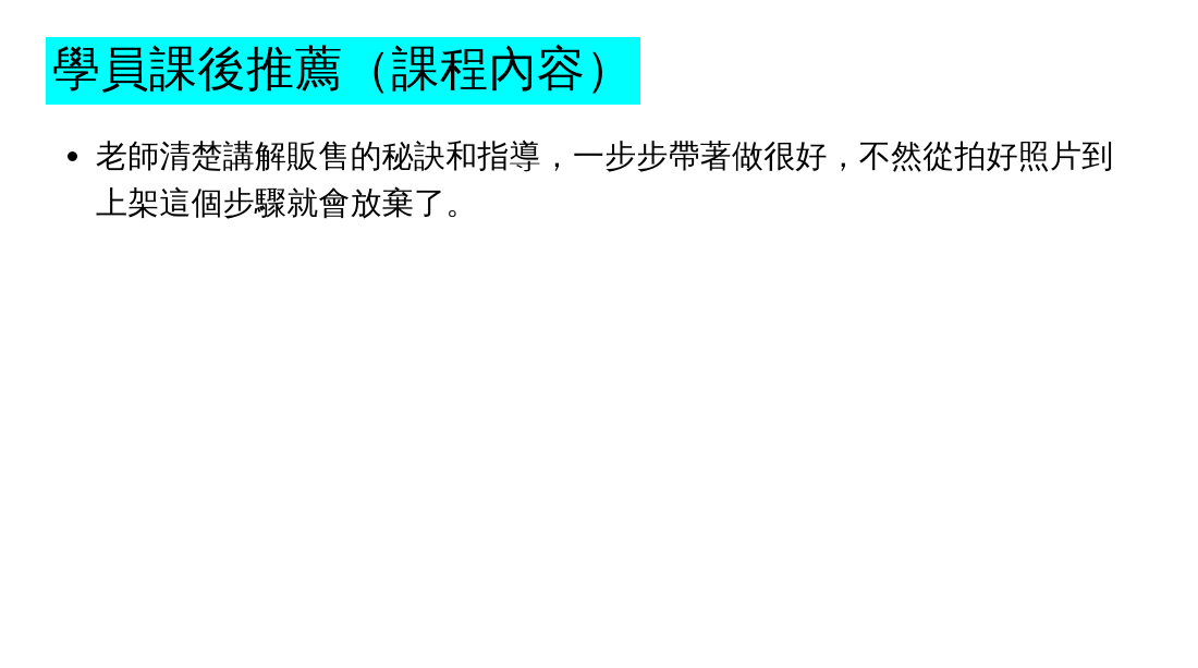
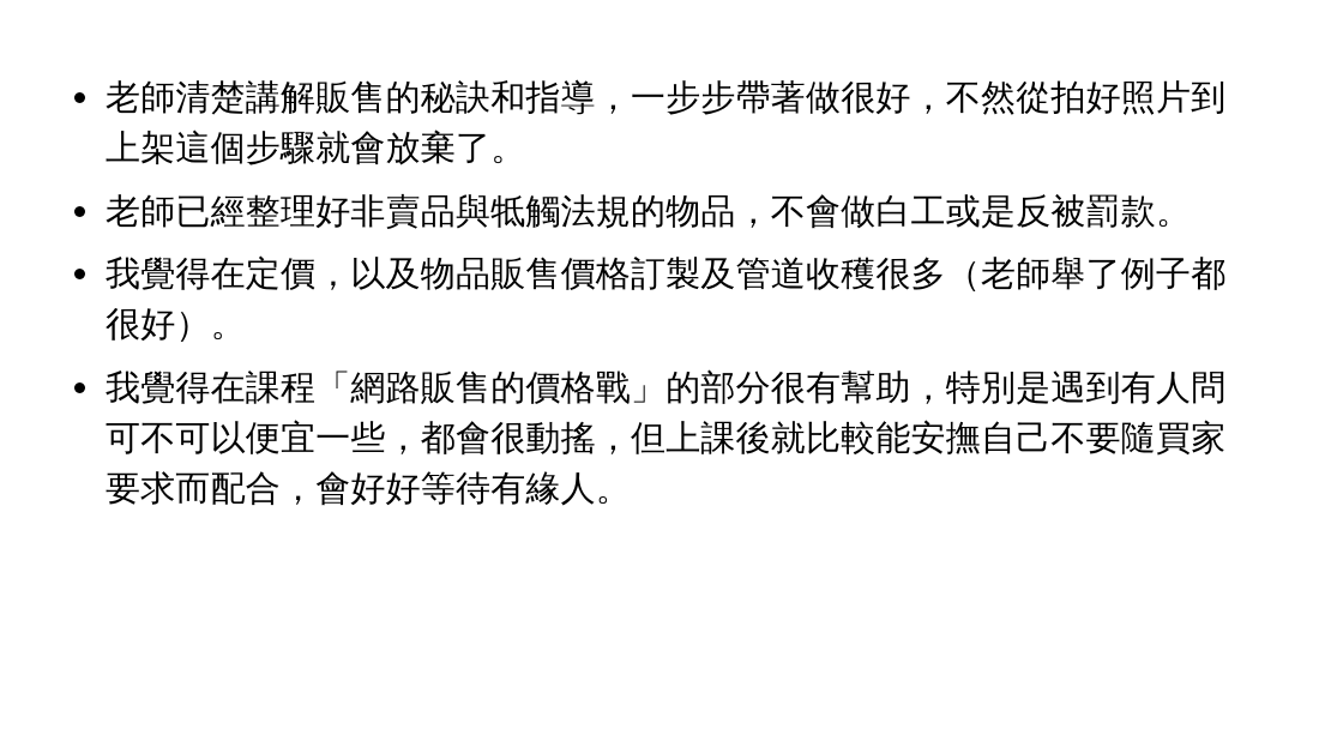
- 學員課後推薦（課程內容）
  老師清楚講解販售的秘訣和指導，一步步帶著做很好，不然從拍好照片到上架這個步驟就會放棄了。
+ 老師已經整理好非賣品與牴觸法規的物品，不會做白工或是反被罰款。
+ 我覺得在定價，以及物品販售價格訂製及管道收穫很多（老師舉了例子都很好）。
+ 我覺得在課程「網路販售的價格戰」的部分很有幫助，特別是遇到有人問可不可以便宜一些，都會很動搖，但上課後就比較能安撫自己不要隨買家要求而配合，會好好等待有緣人。
